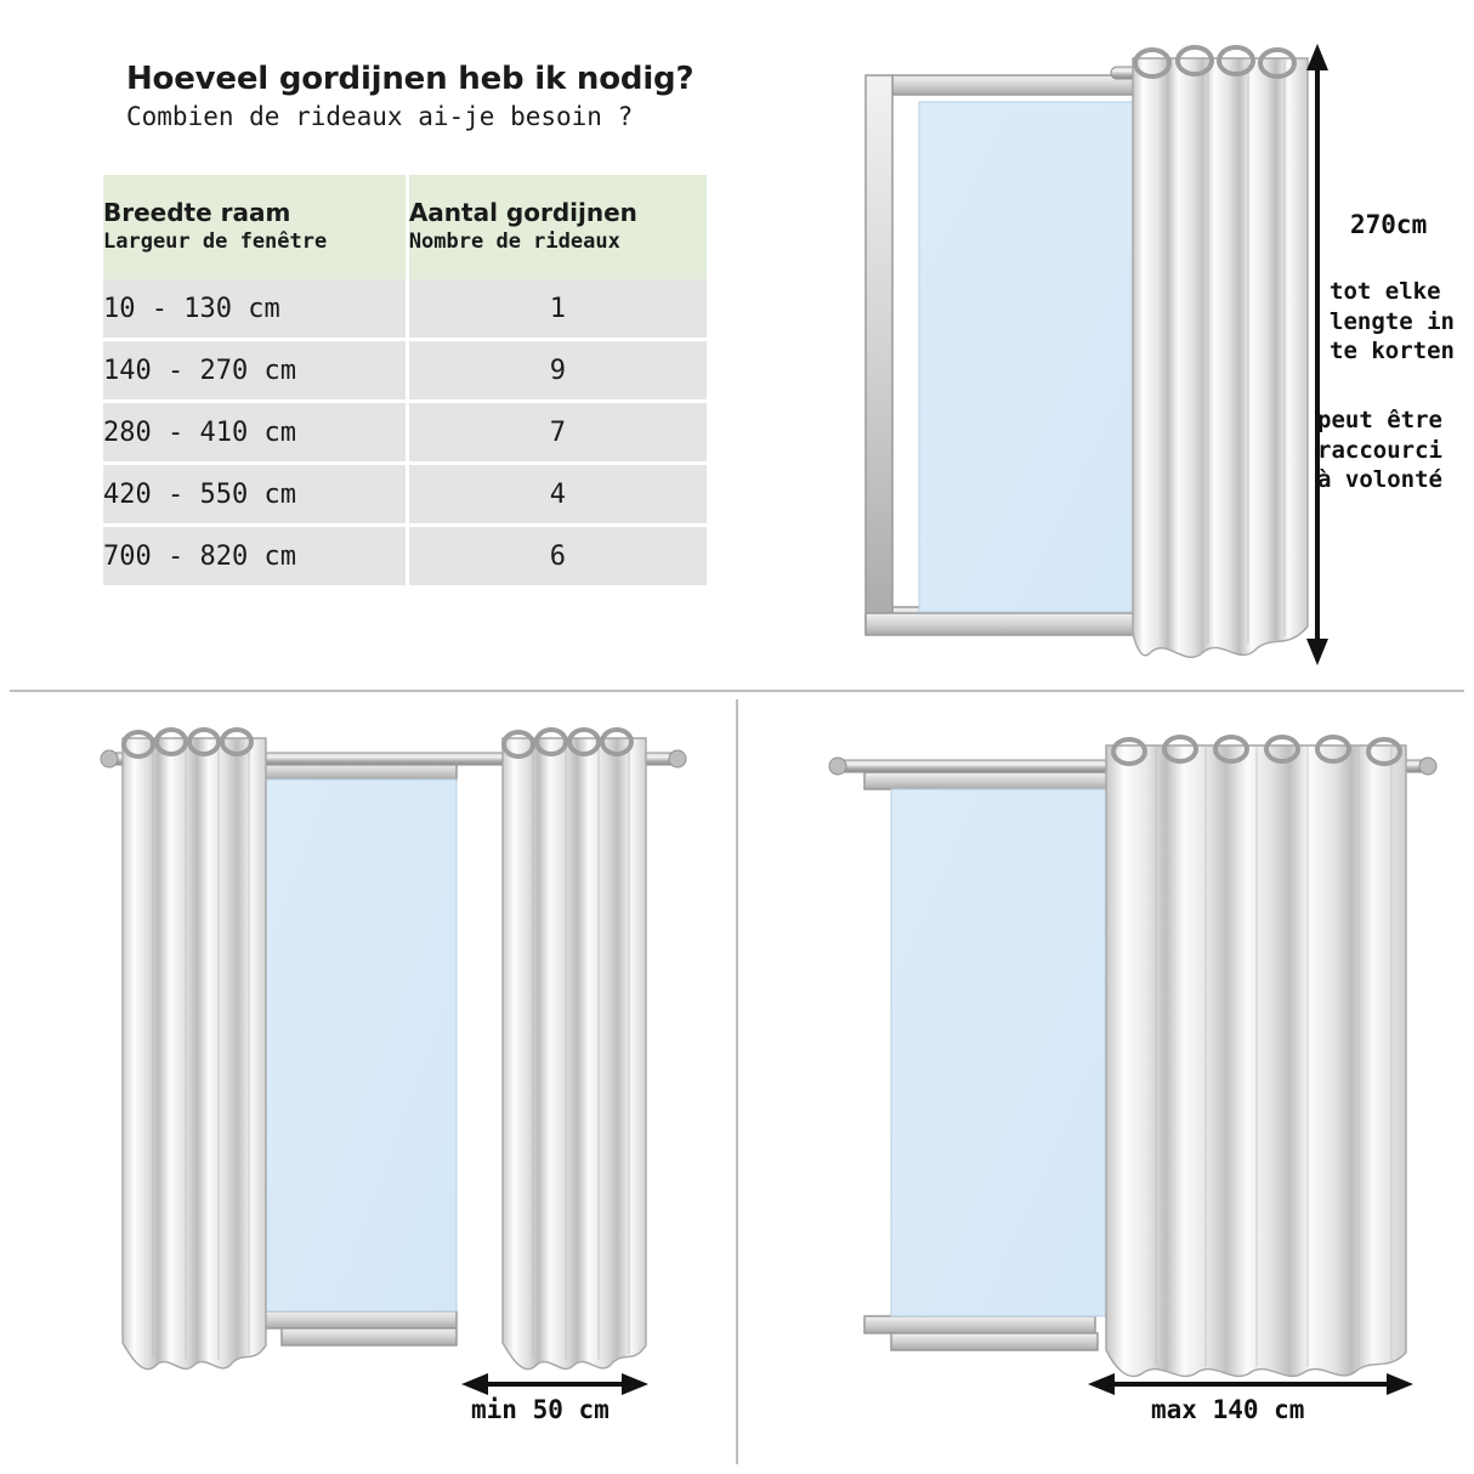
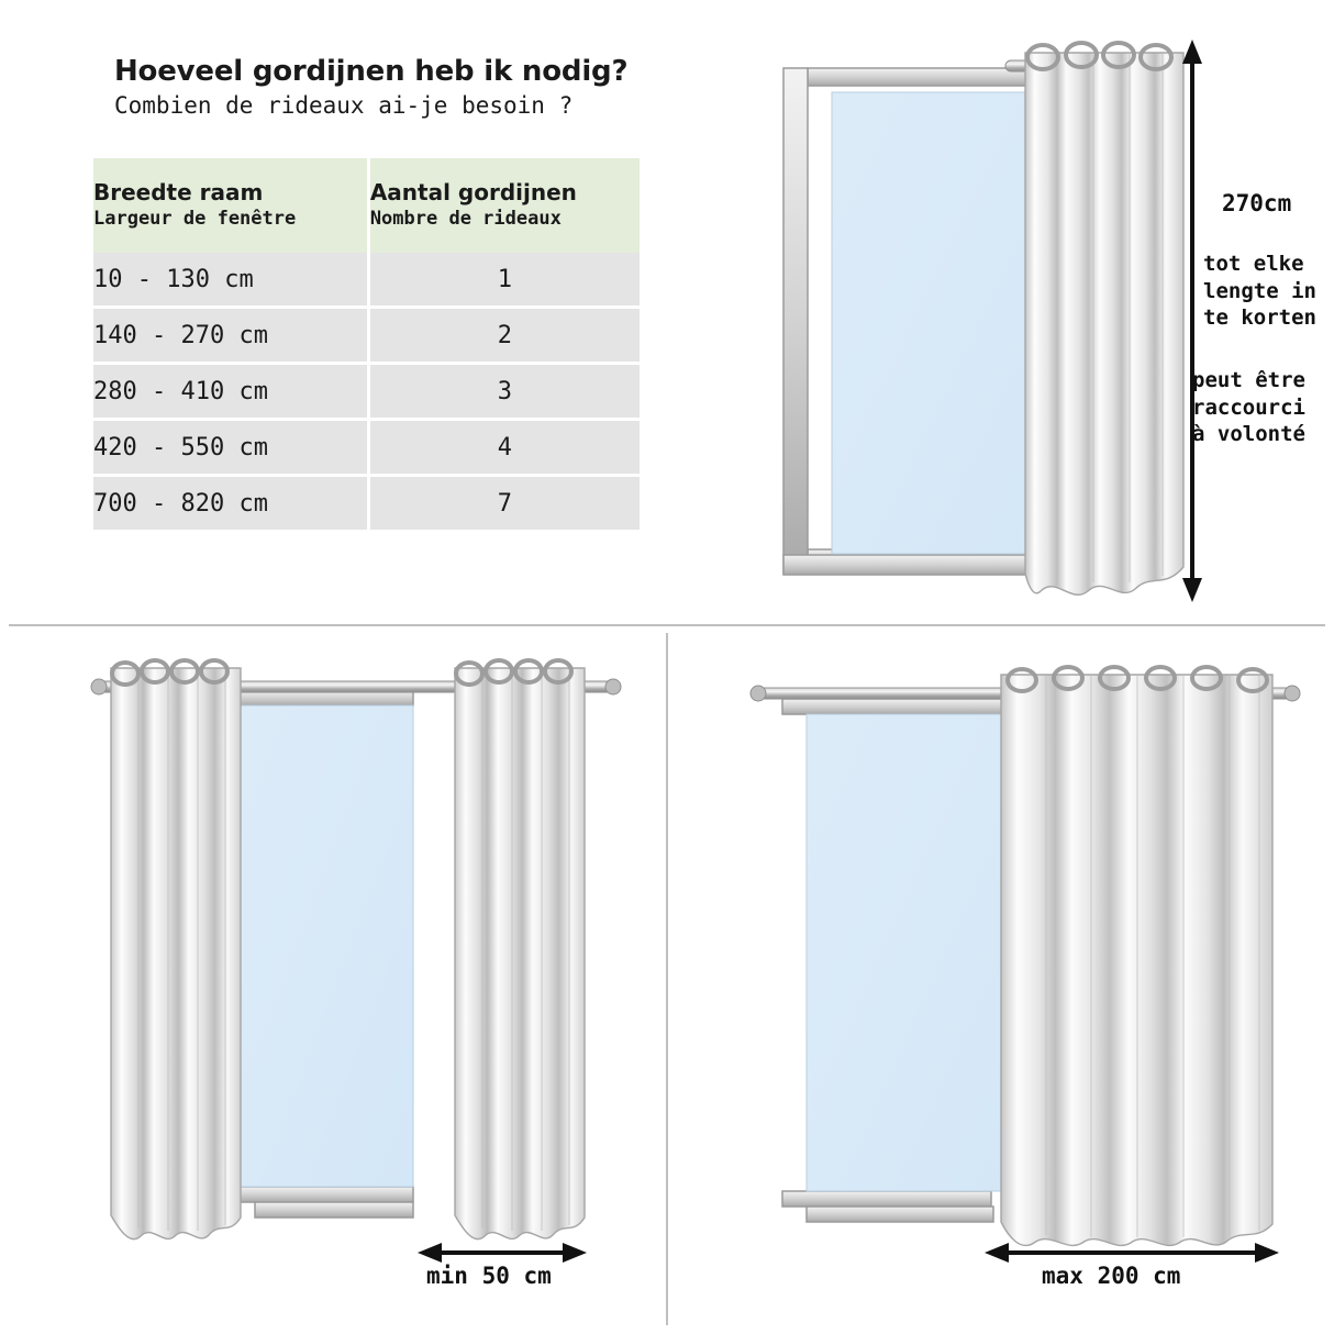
  Hoeveel gordijnen heb ik nodig?
  Combien de rideaux ai-je besoin ?
  Breedte raam Largeur de fenêtre	Aantal gordijnen Nombre de rideaux
  10 - 130 cm	1
- 140 - 270 cm	9
+ 140 - 270 cm	2
- 280 - 410 cm	7
+ 280 - 410 cm	3
  420 - 550 cm	4
- 700 - 820 cm	6
+ 700 - 820 cm	7
  270cm
  tot elke
  lengte in
  te korten
  peut être
  raccourci
  à volonté
  min 50 cm
- max 140 cm
+ max 200 cm
